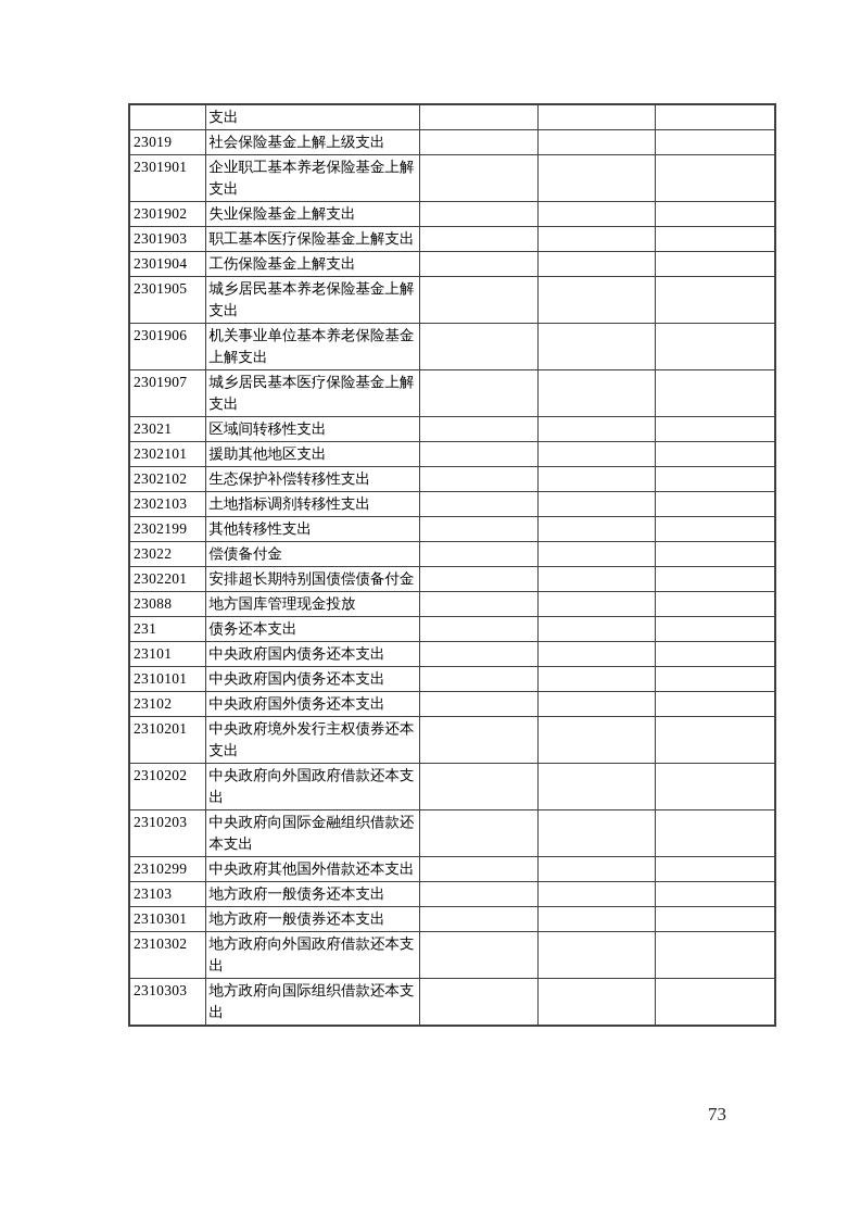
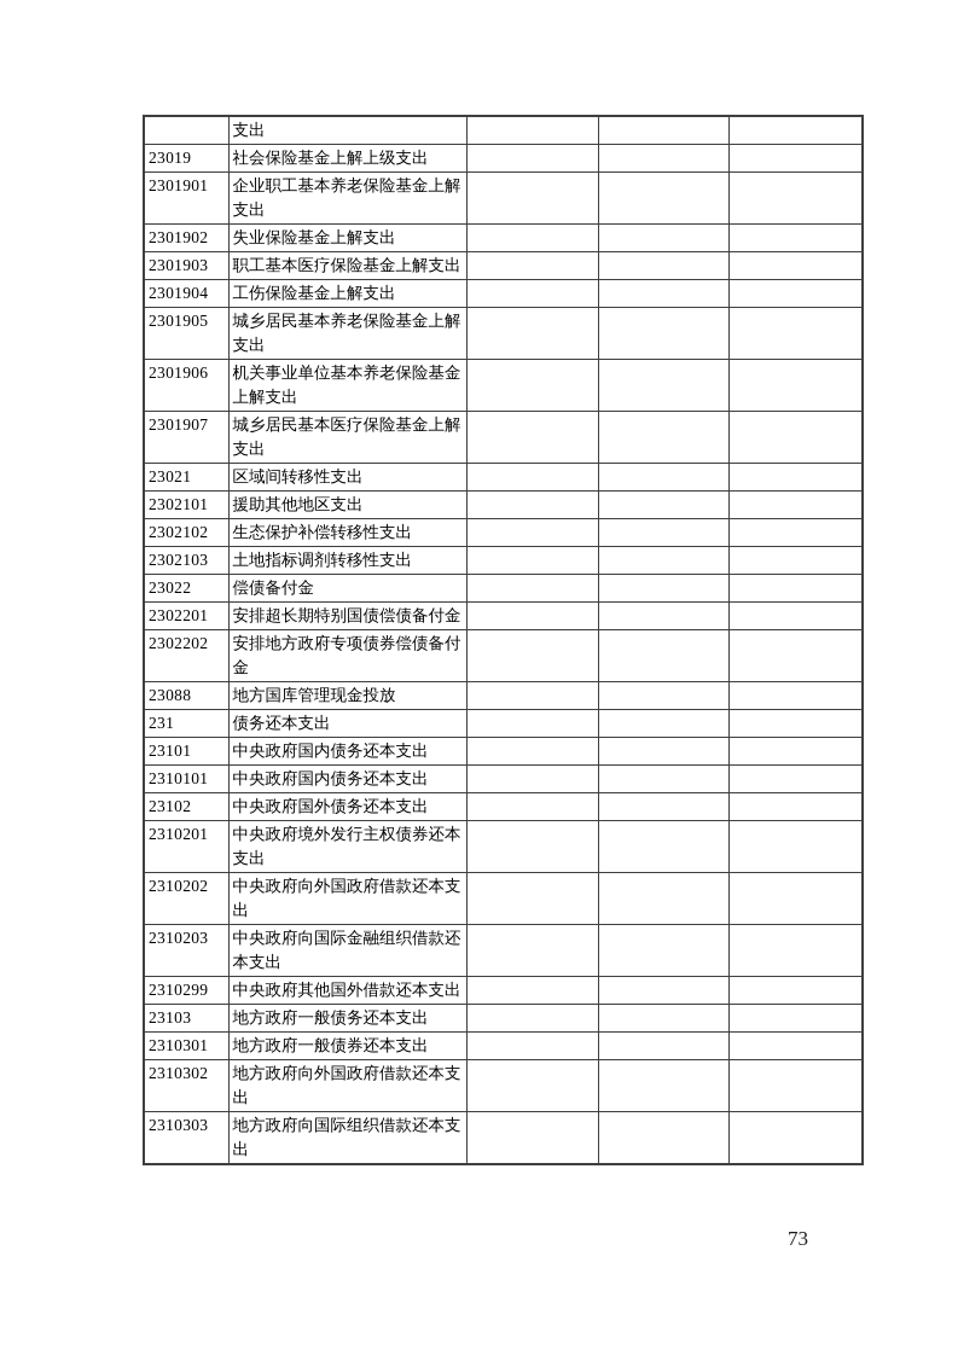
  	支出
  23019	社会保险基金上解上级支出
  2301901	企业职工基本养老保险基金上解支出
  2301902	失业保险基金上解支出
  2301903	职工基本医疗保险基金上解支出
  2301904	工伤保险基金上解支出
  2301905	城乡居民基本养老保险基金上解支出
  2301906	机关事业单位基本养老保险基金上解支出
  2301907	城乡居民基本医疗保险基金上解支出
  23021	区域间转移性支出
  2302101	援助其他地区支出
  2302102	生态保护补偿转移性支出
  2302103	土地指标调剂转移性支出
- 2302199	其他转移性支出
  23022	偿债备付金
  2302201	安排超长期特别国债偿债备付金
+ 2302202	安排地方政府专项债券偿债备付金
  23088	地方国库管理现金投放
  231	债务还本支出
  23101	中央政府国内债务还本支出
  2310101	中央政府国内债务还本支出
  23102	中央政府国外债务还本支出
  2310201	中央政府境外发行主权债券还本支出
  2310202	中央政府向外国政府借款还本支出
  2310203	中央政府向国际金融组织借款还本支出
  2310299	中央政府其他国外借款还本支出
  23103	地方政府一般债务还本支出
  2310301	地方政府一般债券还本支出
  2310302	地方政府向外国政府借款还本支出
  2310303	地方政府向国际组织借款还本支出
  73
